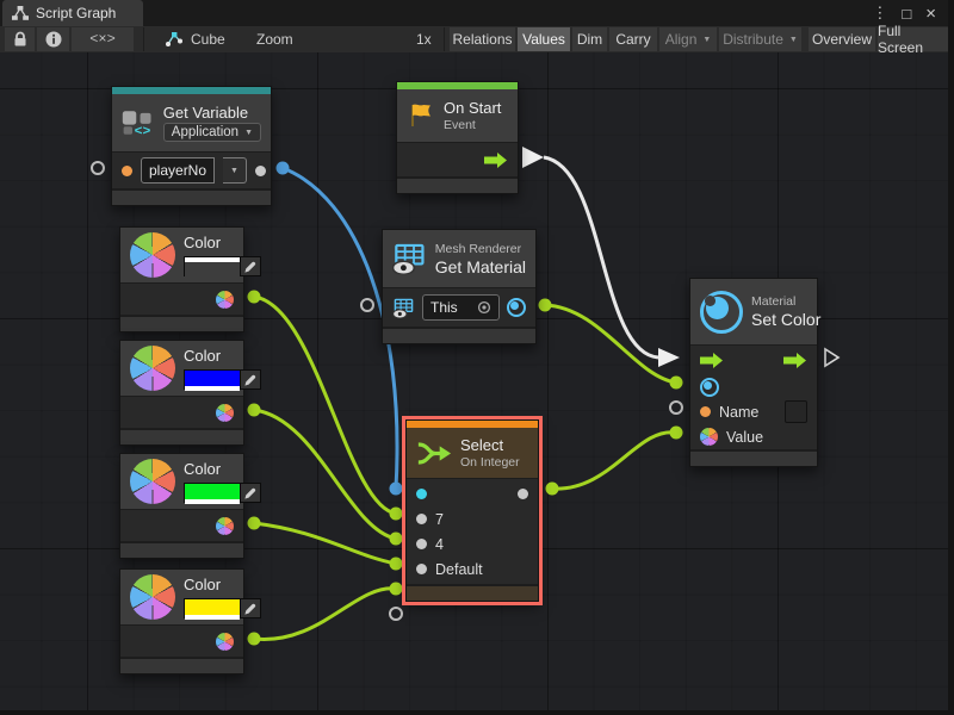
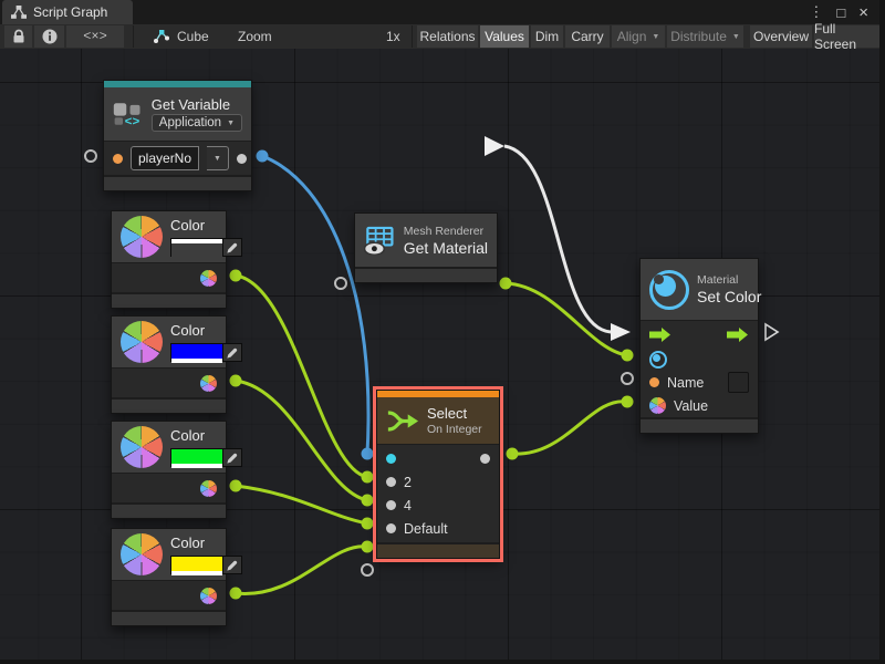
  Script Graph
  ⋮
  □
  ×
  <×>
  Cube
  Zoom
  1x
  Relations
  Values
  Dim
  Carry
  Align
  Distribute
  Overview
  Full Screen
  <>
  Get Variable
  Application
  playerNo
- On Start
- Event
  Color
  Color
  Color
  Color
  Mesh Renderer
  Get Material
- This
  Select
  On Integer
- 7
+ 2
  4
  Default
  Material
  Set Color
  Name
  Value
